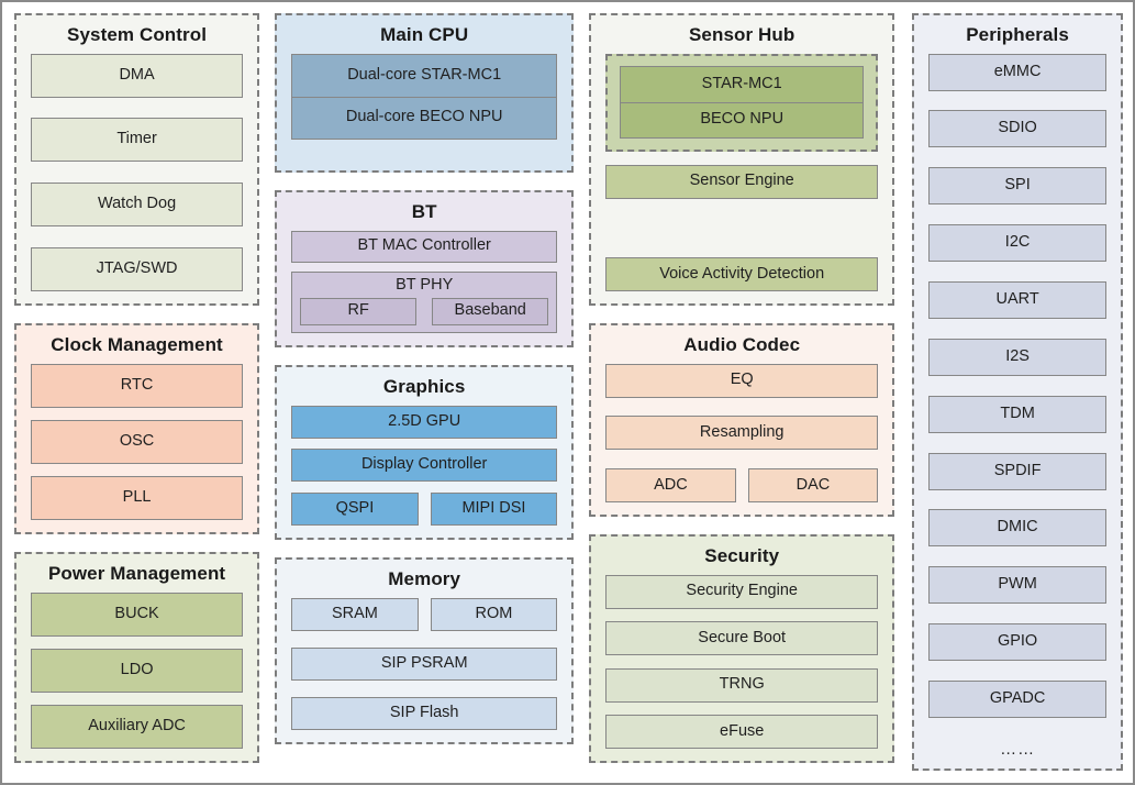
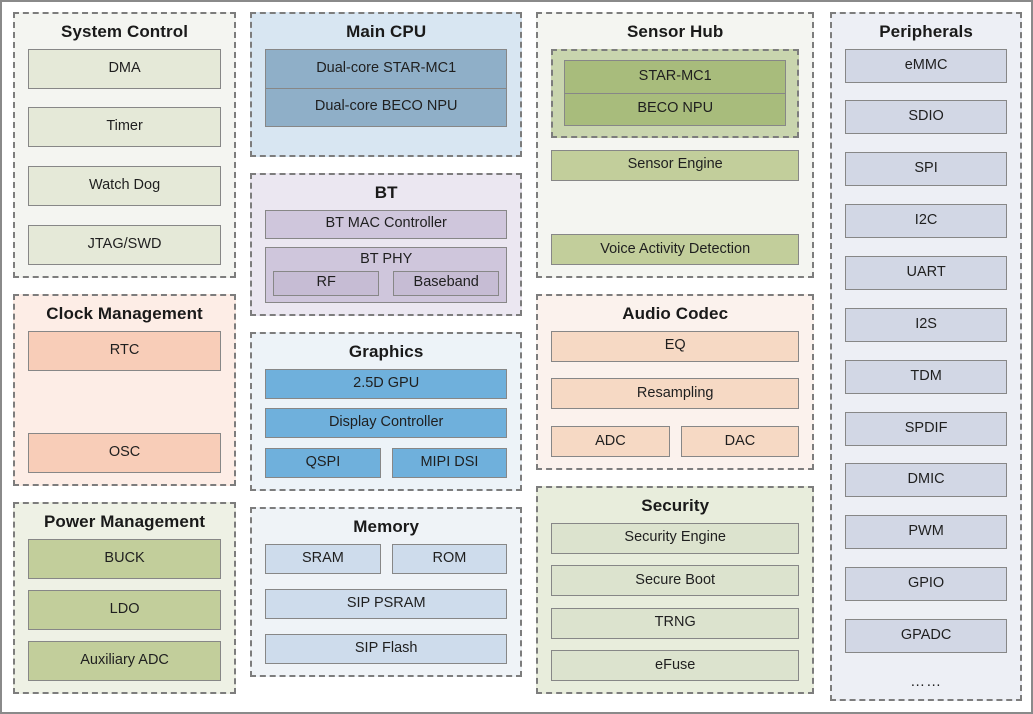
  System Control
  DMA
  Timer
  Watch Dog
  JTAG/SWD
  Clock Management
  RTC
  OSC
- PLL
  Power Management
  BUCK
  LDO
  Auxiliary ADC
  Main CPU
  Dual-core STAR-MC1
  Dual-core BECO NPU
  BT
  BT MAC Controller
  BT PHY
  RF
  Baseband
  Graphics
  2.5D GPU
  Display Controller
  QSPI
  MIPI DSI
  Memory
  SRAM
  ROM
  SIP PSRAM
  SIP Flash
  Sensor Hub
  STAR-MC1
  BECO NPU
  Sensor Engine
  Voice Activity Detection
  Audio Codec
  EQ
  Resampling
  ADC
  DAC
  Security
  Security Engine
  Secure Boot
  TRNG
  eFuse
  Peripherals
  eMMC
  SDIO
  SPI
  I2C
  UART
  I2S
  TDM
  SPDIF
  DMIC
  PWM
  GPIO
  GPADC
  ……
